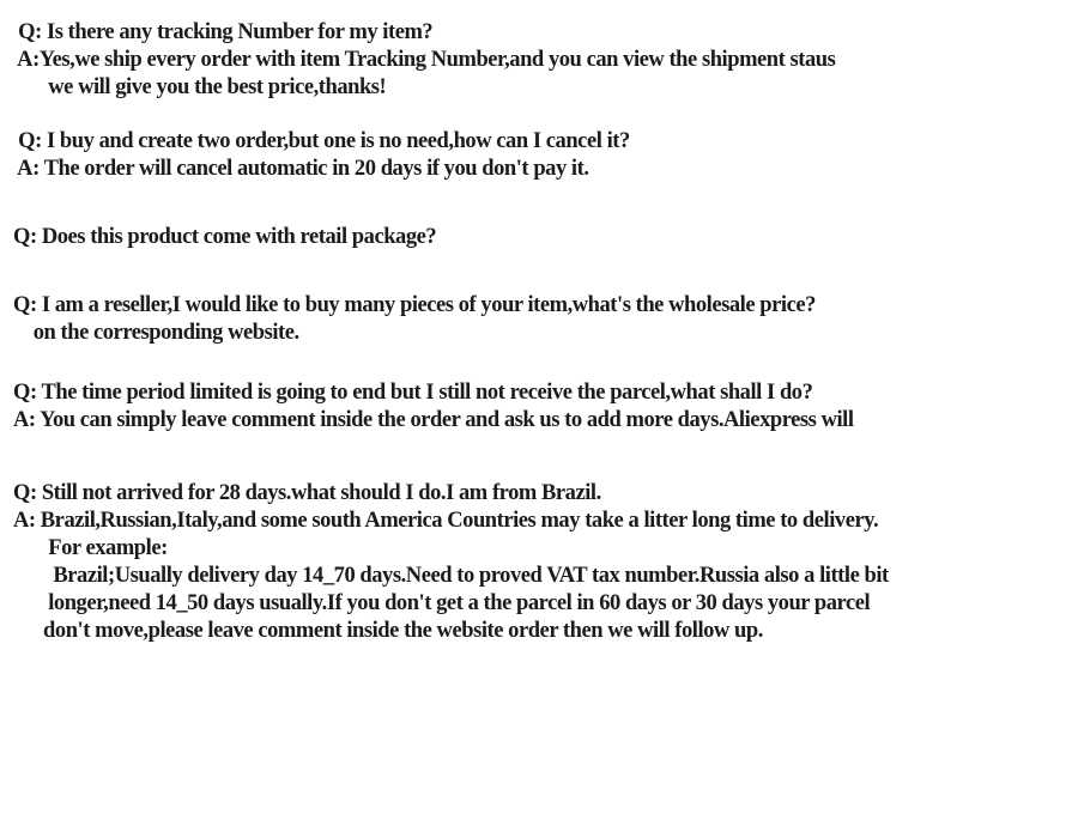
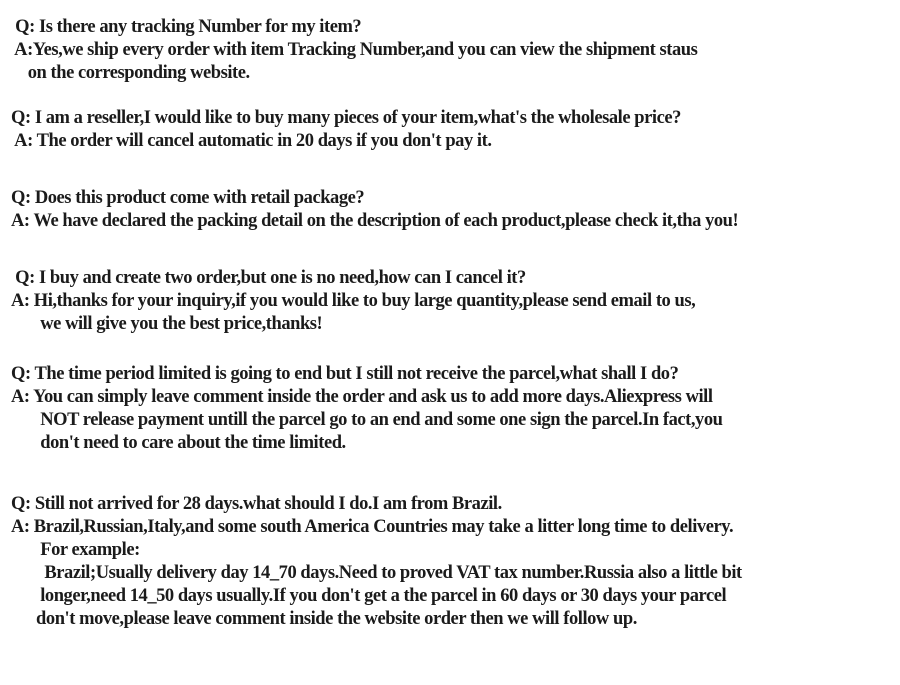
  Q: Is there any tracking Number for my item?
  A:Yes,we ship every order with item Tracking Number,and you can view the shipment staus
- we will give you the best price,thanks!
+ on the corresponding website.
- Q: I buy and create two order,but one is no need,how can I cancel it?
+ Q: I am a reseller,I would like to buy many pieces of your item,what's the wholesale price?
  A: The order will cancel automatic in 20 days if you don't pay it.
  Q: Does this product come with retail package?
+ A: We have declared the packing detail on the description of each product,please check it,tha you!
- Q: I am a reseller,I would like to buy many pieces of your item,what's the wholesale price?
+ Q: I buy and create two order,but one is no need,how can I cancel it?
+ A: Hi,thanks for your inquiry,if you would like to buy large quantity,please send email to us,
- on the corresponding website.
+ we will give you the best price,thanks!
  Q: The time period limited is going to end but I still not receive the parcel,what shall I do?
  A: You can simply leave comment inside the order and ask us to add more days.Aliexpress will
+ NOT release payment untill the parcel go to an end and some one sign the parcel.In fact,you
+ don't need to care about the time limited.
  Q: Still not arrived for 28 days.what should I do.I am from Brazil.
  A: Brazil,Russian,Italy,and some south America Countries may take a litter long time to delivery.
  For example:
  Brazil;Usually delivery day 14_70 days.Need to proved VAT tax number.Russia also a little bit
  longer,need 14_50 days usually.If you don't get a the parcel in 60 days or 30 days your parcel
  don't move,please leave comment inside the website order then we will follow up.
